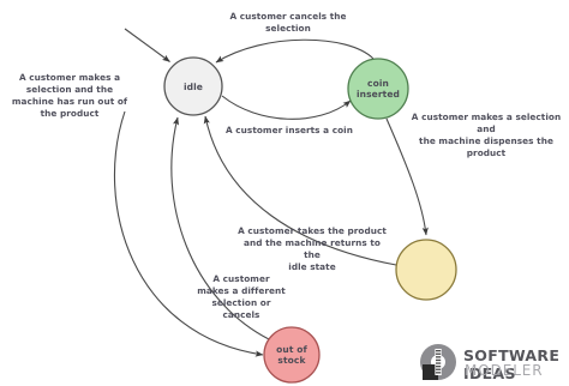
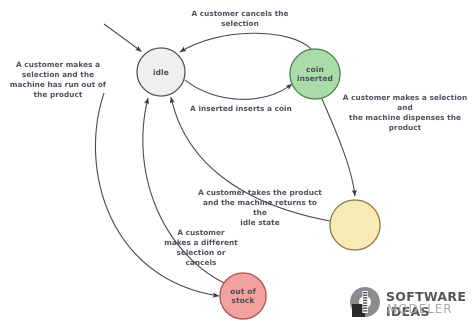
  idle
  coin
  inserted
  out of
  stock
  A customer cancels the
  selection
  A customer makes a
  selection and the
  machine has run out of
  the product
- A customer inserts a coin
+ A inserted inserts a coin
  A customer makes a selection and
  the machine dispenses the product
  A customer takes the product
  and the machine returns to the
  idle state
  A customer
  makes a different
  selection or
  cancels
  SOFTWARE IDEAS
  MODELER
